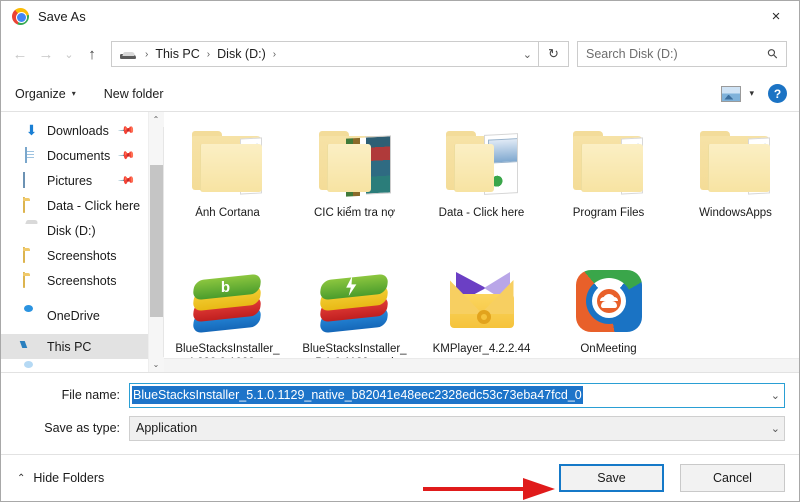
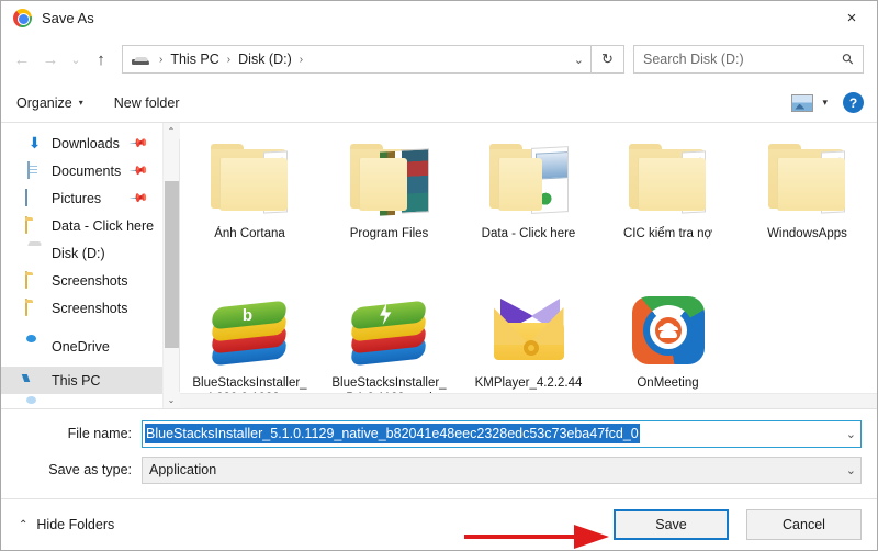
  Save As
  ×
  ←
  →
  ⌄
  ↑
  ›
  This PC
  ›
  Disk (D:)
  ›
  ⌄
  ↻
  Search Disk (D:)
  Organize
  ▾
  New folder
  ▾
  ?
  ⬇
  Downloads
  Documents
  Pictures
  Data - Click here
  Disk (D:)
  Screenshots
  Screenshots
  OneDrive
  This PC
  ⌃
  ⌄
  Ảnh Cortana
- CIC kiểm tra nợ
+ Program Files
  Data - Click here
- Program Files
+ CIC kiểm tra nợ
  WindowsApps
  b
  KMPlayer_4.2.2.44
  OnMeeting
  File name:
  BlueStacksInstaller_5.1.0.1129_native_b82041e48eec2328edc53c73eba47fcd_0
  ⌄
  Save as type:
  Application
  ⌄
  ⌃
  Hide Folders
  Save
  Cancel
